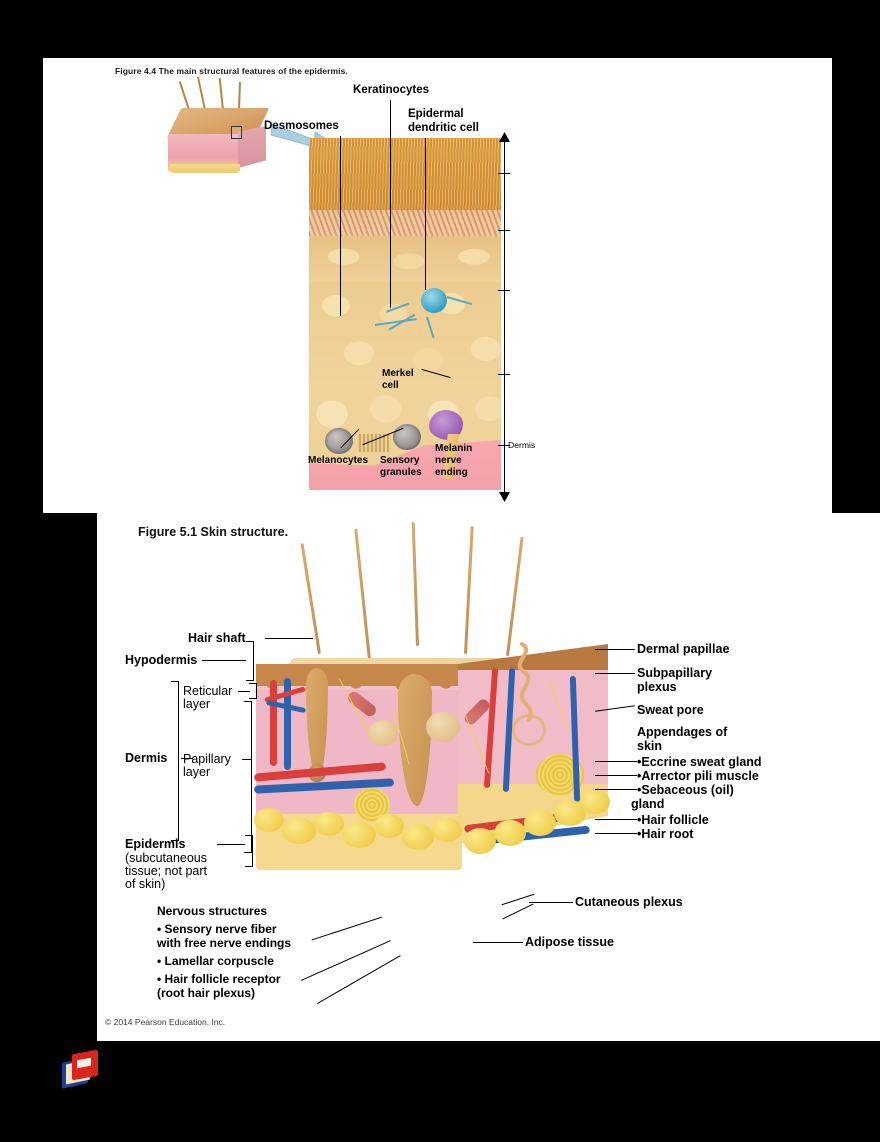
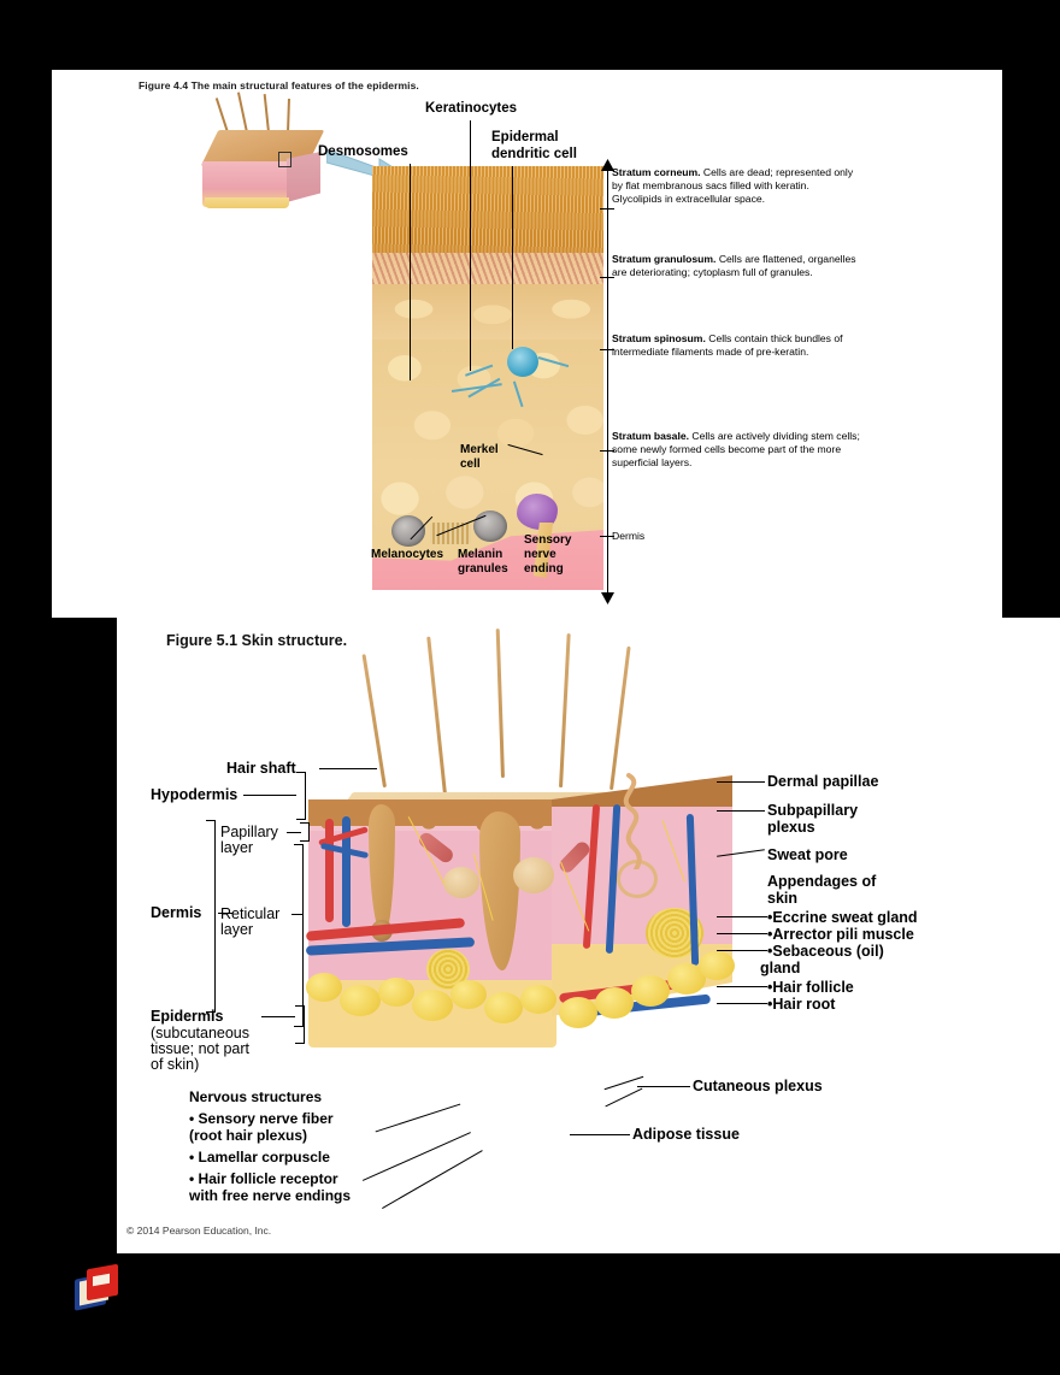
  Figure 4.4 The main structural features of the epidermis.
  Keratinocytes
  Desmosomes
  Epidermal
  dendritic cell
+ Stratum corneum. Cells are dead; represented only by flat membranous sacs filled with keratin. Glycolipids in extracellular space.
+ Stratum granulosum. Cells are flattened, organelles are deteriorating; cytoplasm full of granules.
+ Stratum spinosum. Cells contain thick bundles of intermediate filaments made of pre-keratin.
+ Stratum basale. Cells are actively dividing stem cells; some newly formed cells become part of the more superficial layers.
  Dermis
  Merkel
  cell
  Melanocytes
- Sensory
+ Melanin
  granules
- Melanin
+ Sensory
  nerve
  ending
  Figure 5.1 Skin structure.
  Hair shaft
  Hypodermis
- Reticular
+ Papillary
  layer
  Dermis
- Papillary
+ Reticular
  layer
  Epidermis
  (subcutaneous
  tissue; not part
  of skin)
  Nervous structures
  • Sensory nerve fiber
- with free nerve endings
+ (root hair plexus)
  • Lamellar corpuscle
  • Hair follicle receptor
- (root hair plexus)
+ with free nerve endings
  Dermal papillae
  Subpapillary
  plexus
  Sweat pore
  Appendages of
  skin
  •Eccrine sweat gland
  •Arrector pili muscle
  •Sebaceous (oil)
  gland
  •Hair follicle
  •Hair root
  Cutaneous plexus
  Adipose tissue
  © 2014 Pearson Education, Inc.
